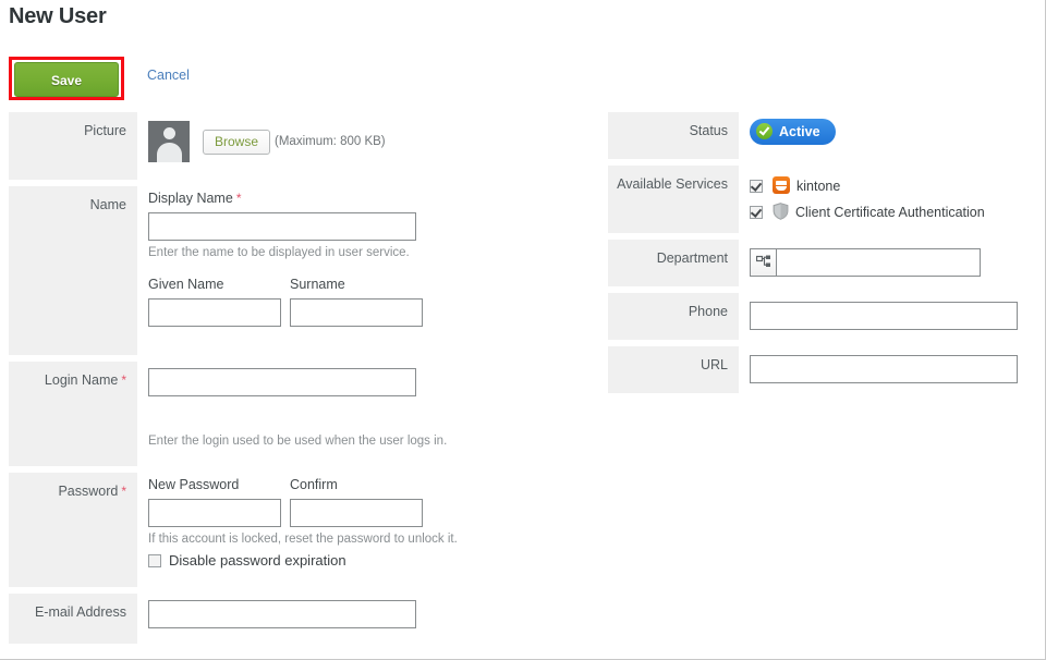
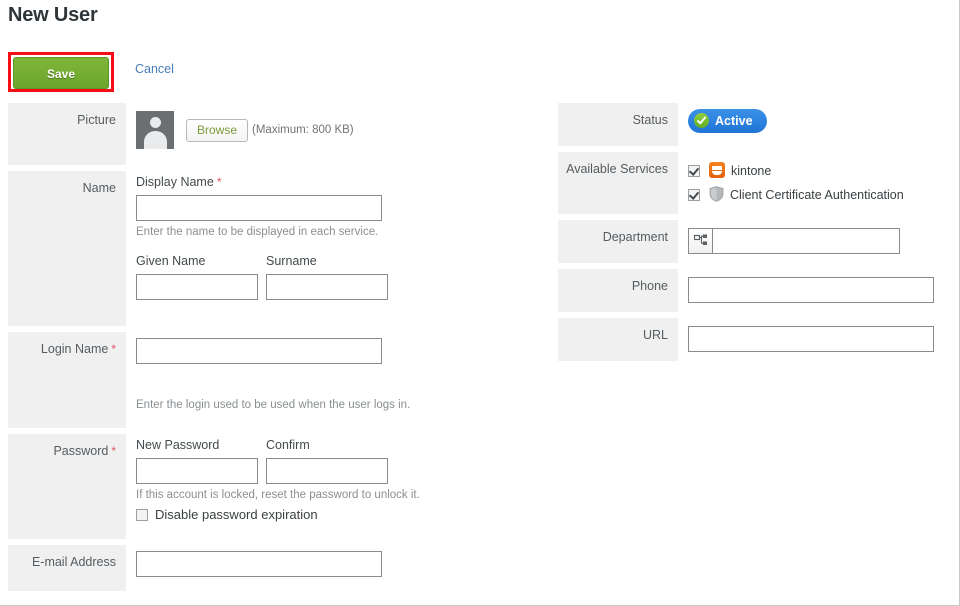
  New User
  Save
  Cancel
  Picture
  Browse (Maximum: 800 KB)
  Name
  Display Name *
- Enter the name to be displayed in user service.
+ Enter the name to be displayed in each service.
  Given Name
  Surname
  Login Name *
  Enter the login used to be used when the user logs in.
  Password *
  New Password
  Confirm
  If this account is locked, reset the password to unlock it.
  Disable password expiration
  E-mail Address
  Status
  Active
  Available Services
  kintone
  Client Certificate Authentication
  Department
  Phone
  URL
